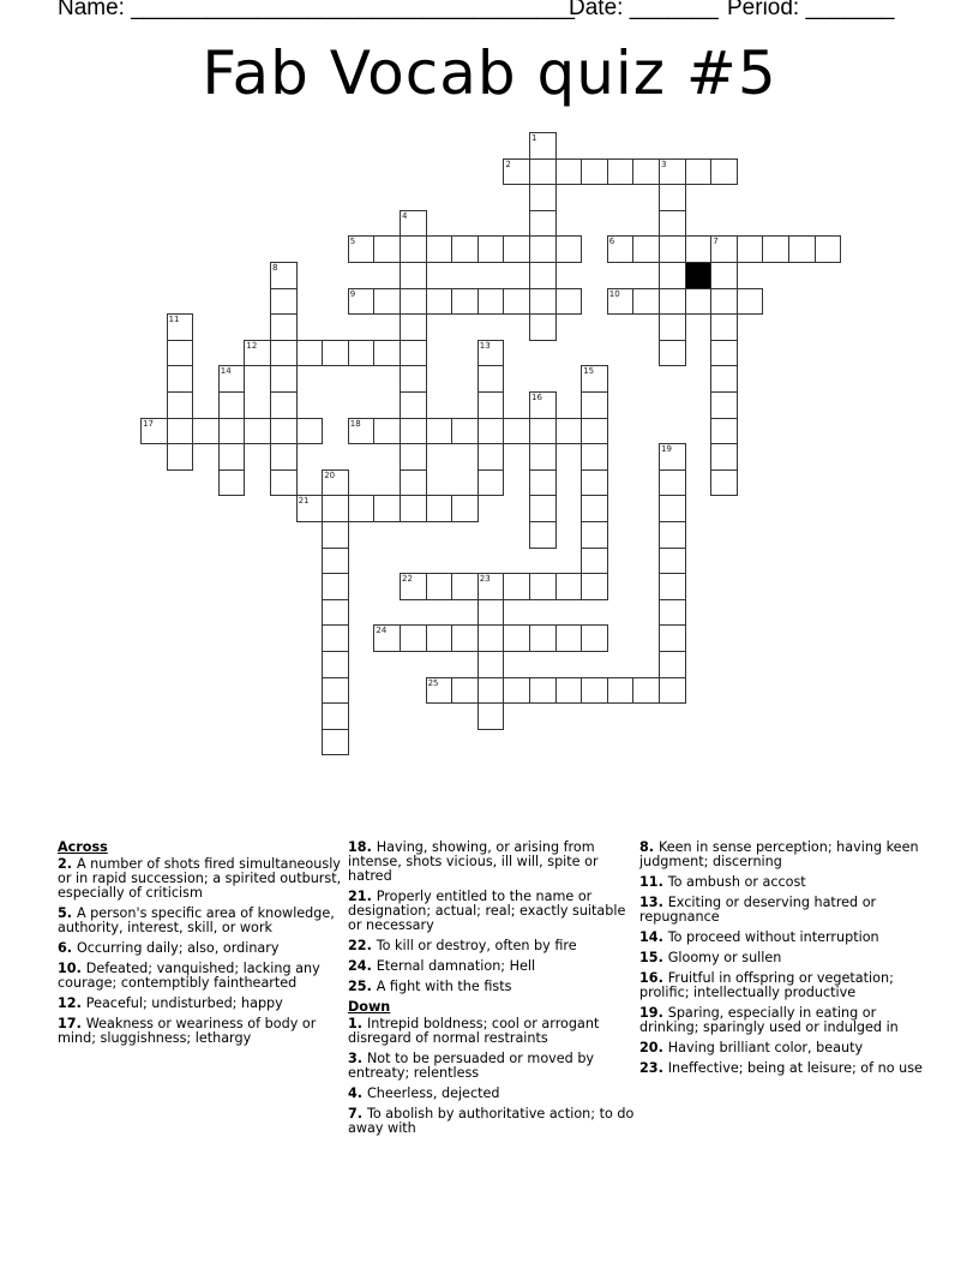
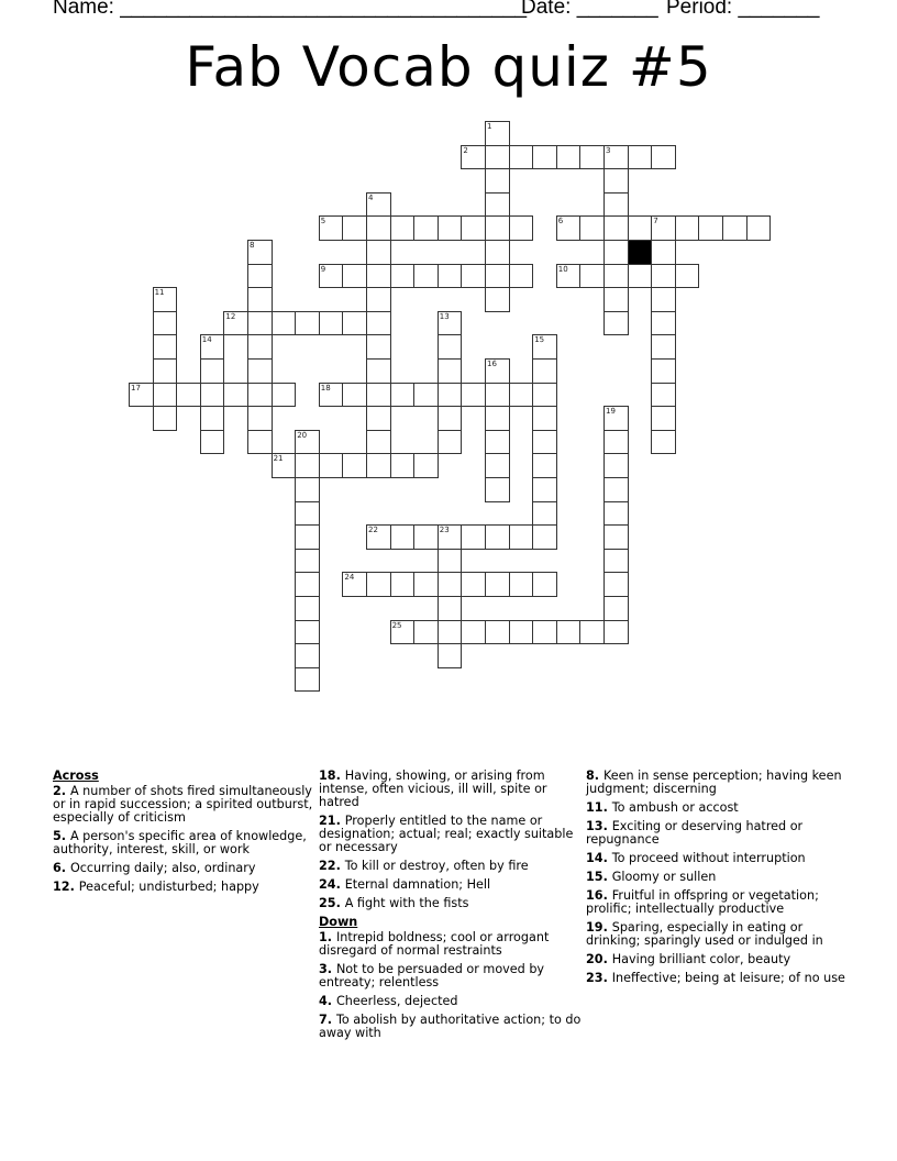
  Name: ___________________________________
  Date: _______
  Period: _______
  Fab Vocab quiz #5
  2
  3
  5
  6
  7
  9
  10
  12
  17
  18
  21
  22
  23
  24
  25
  1
  4
  8
  11
  13
  14
  15
  16
  19
  20
  Across
  2. A number of shots fired simultaneously or in rapid succession; a spirited outburst, especially of criticism
  5. A person's specific area of knowledge, authority, interest, skill, or work
  6. Occurring daily; also, ordinary
- 10. Defeated; vanquished; lacking any courage; contemptibly fainthearted
  12. Peaceful; undisturbed; happy
- 17. Weakness or weariness of body or mind; sluggishness; lethargy
- 18. Having, showing, or arising from intense, shots vicious, ill will, spite or hatred
+ 18. Having, showing, or arising from intense, often vicious, ill will, spite or hatred
  21. Properly entitled to the name or designation; actual; real; exactly suitable or necessary
  22. To kill or destroy, often by fire
  24. Eternal damnation; Hell
  25. A fight with the fists
  Down
  1. Intrepid boldness; cool or arrogant disregard of normal restraints
  3. Not to be persuaded or moved by entreaty; relentless
  4. Cheerless, dejected
  7. To abolish by authoritative action; to do away with
  8. Keen in sense perception; having keen judgment; discerning
  11. To ambush or accost
  13. Exciting or deserving hatred or repugnance
  14. To proceed without interruption
  15. Gloomy or sullen
  16. Fruitful in offspring or vegetation; prolific; intellectually productive
  19. Sparing, especially in eating or drinking; sparingly used or indulged in
  20. Having brilliant color, beauty
  23. Ineffective; being at leisure; of no use
